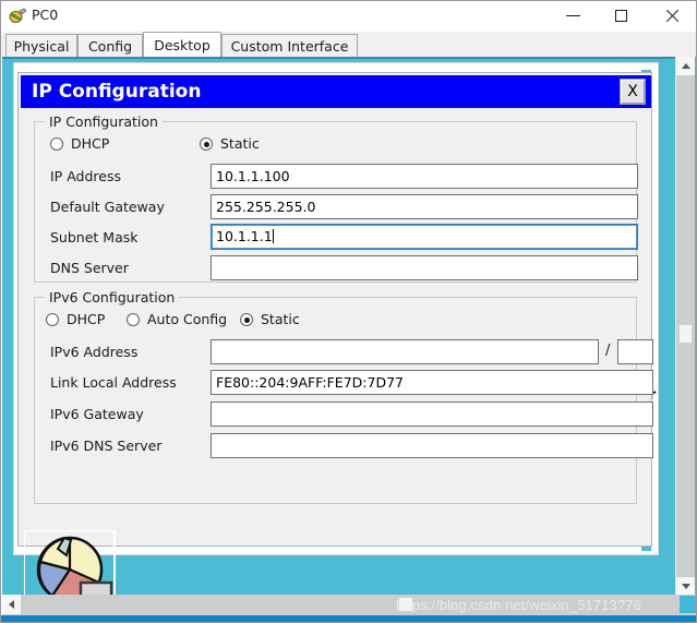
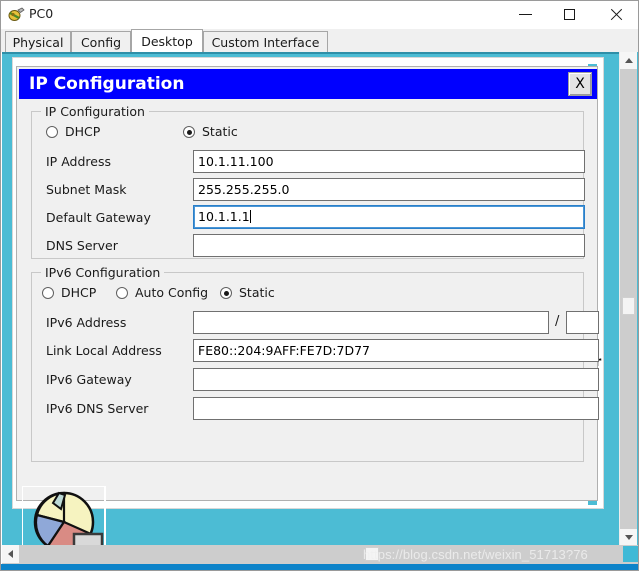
  PC0
  Physical
  Config
  Desktop
  Custom Interface
  IP Configuration
  X
  IP Configuration
  DHCP
  Static
  IP Address
- 10.1.1.100
+ 10.1.11.100
- Default Gateway
+ Subnet Mask
  255.255.255.0
- Subnet Mask
+ Default Gateway
  10.1.1.1
  DNS Server
  IPv6 Configuration
  DHCP
  Auto Config
  Static
  IPv6 Address
  /
  Link Local Address
  FE80::204:9AFF:FE7D:7D77
  IPv6 Gateway
  IPv6 DNS Server
  https://blog.csdn.net/weixin_51713?76
